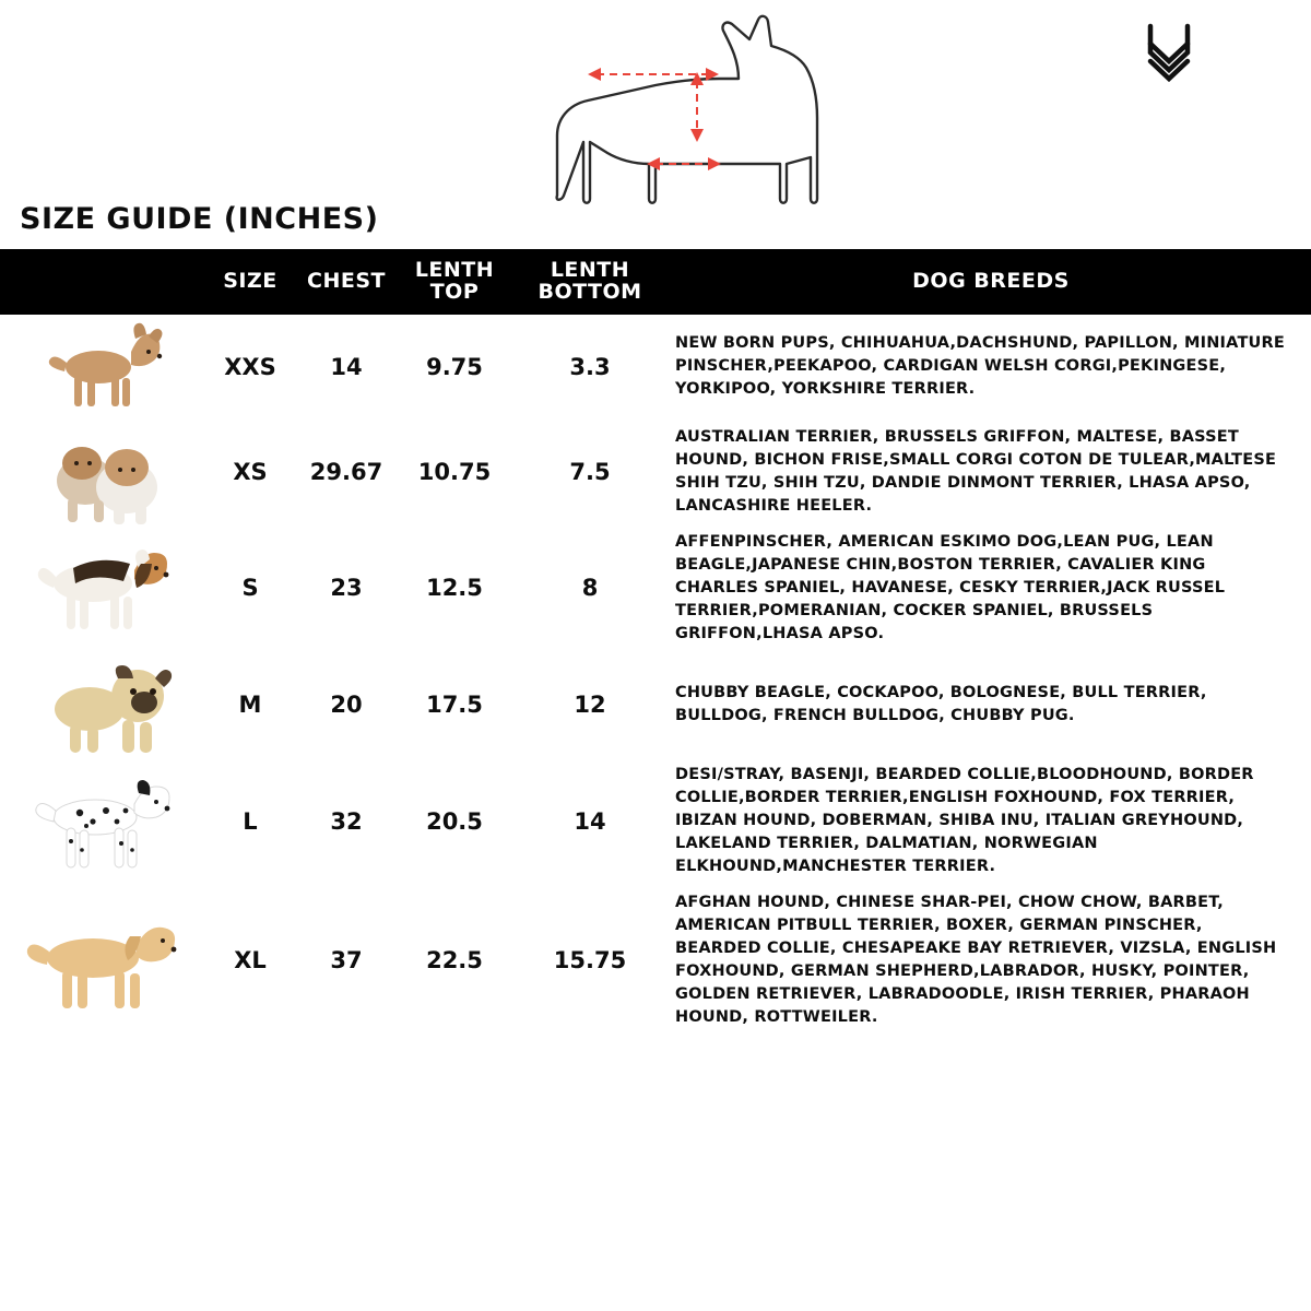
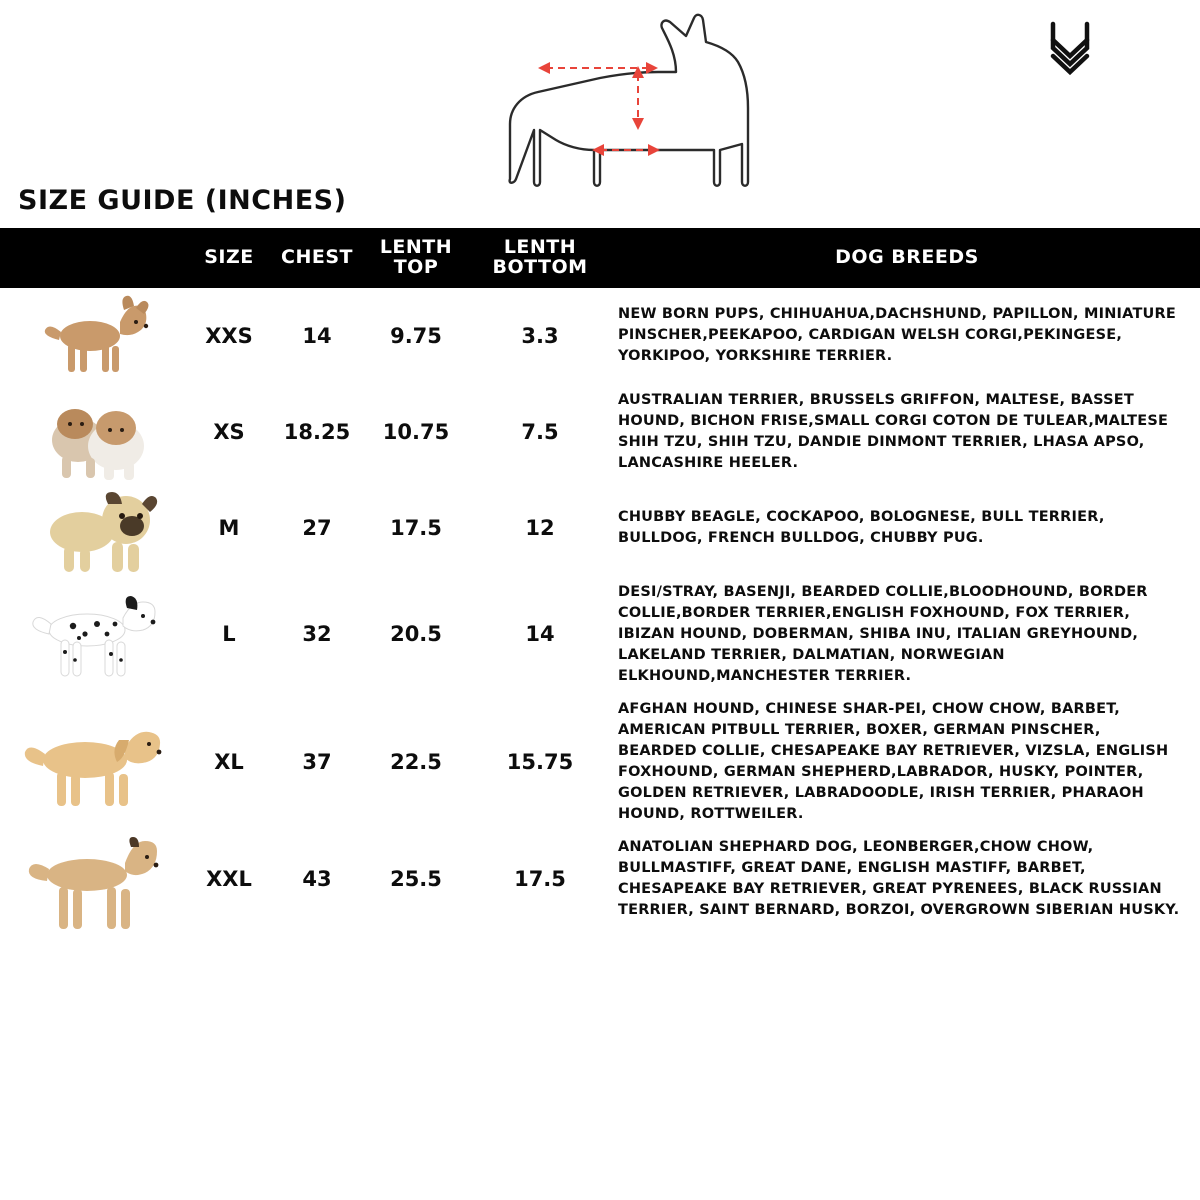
  SIZE GUIDE (INCHES)
  	SIZE	CHEST	LENTH TOP	LENTH BOTTOM	DOG BREEDS
  	XXS	14	9.75	3.3	NEW BORN PUPS, CHIHUAHUA,DACHSHUND, PAPILLON, MINIATURE PINSCHER,PEEKAPOO, CARDIGAN WELSH CORGI,PEKINGESE, YORKIPOO, YORKSHIRE TERRIER.
- 	XS	29.67	10.75	7.5	AUSTRALIAN TERRIER, BRUSSELS GRIFFON, MALTESE, BASSET HOUND, BICHON FRISE,SMALL CORGI COTON DE TULEAR,MALTESE SHIH TZU, SHIH TZU, DANDIE DINMONT TERRIER, LHASA APSO, LANCASHIRE HEELER.
+ 	XS	18.25	10.75	7.5	AUSTRALIAN TERRIER, BRUSSELS GRIFFON, MALTESE, BASSET HOUND, BICHON FRISE,SMALL CORGI COTON DE TULEAR,MALTESE SHIH TZU, SHIH TZU, DANDIE DINMONT TERRIER, LHASA APSO, LANCASHIRE HEELER.
- 	S	23	12.5	8	AFFENPINSCHER, AMERICAN ESKIMO DOG,LEAN PUG, LEAN BEAGLE,JAPANESE CHIN,BOSTON TERRIER, CAVALIER KING CHARLES SPANIEL, HAVANESE, CESKY TERRIER,JACK RUSSEL TERRIER,POMERANIAN, COCKER SPANIEL, BRUSSELS GRIFFON,LHASA APSO.
- 	M	20	17.5	12	CHUBBY BEAGLE, COCKAPOO, BOLOGNESE, BULL TERRIER, BULLDOG, FRENCH BULLDOG, CHUBBY PUG.
+ 	M	27	17.5	12	CHUBBY BEAGLE, COCKAPOO, BOLOGNESE, BULL TERRIER, BULLDOG, FRENCH BULLDOG, CHUBBY PUG.
  	L	32	20.5	14	DESI/STRAY, BASENJI, BEARDED COLLIE,BLOODHOUND, BORDER COLLIE,BORDER TERRIER,ENGLISH FOXHOUND, FOX TERRIER, IBIZAN HOUND, DOBERMAN, SHIBA INU, ITALIAN GREYHOUND, LAKELAND TERRIER, DALMATIAN, NORWEGIAN ELKHOUND,MANCHESTER TERRIER.
  	XL	37	22.5	15.75	AFGHAN HOUND, CHINESE SHAR-PEI, CHOW CHOW, BARBET, AMERICAN PITBULL TERRIER, BOXER, GERMAN PINSCHER, BEARDED COLLIE, CHESAPEAKE BAY RETRIEVER, VIZSLA, ENGLISH FOXHOUND, GERMAN SHEPHERD,LABRADOR, HUSKY, POINTER, GOLDEN RETRIEVER, LABRADOODLE, IRISH TERRIER, PHARAOH HOUND, ROTTWEILER.
+ 	XXL	43	25.5	17.5	ANATOLIAN SHEPHARD DOG, LEONBERGER,CHOW CHOW, BULLMASTIFF, GREAT DANE, ENGLISH MASTIFF, BARBET, CHESAPEAKE BAY RETRIEVER, GREAT PYRENEES, BLACK RUSSIAN TERRIER, SAINT BERNARD, BORZOI, OVERGROWN SIBERIAN HUSKY.
